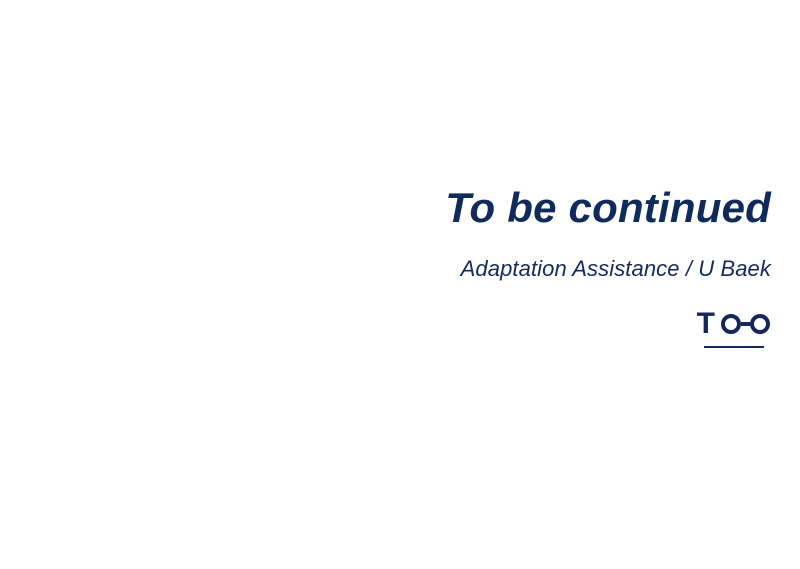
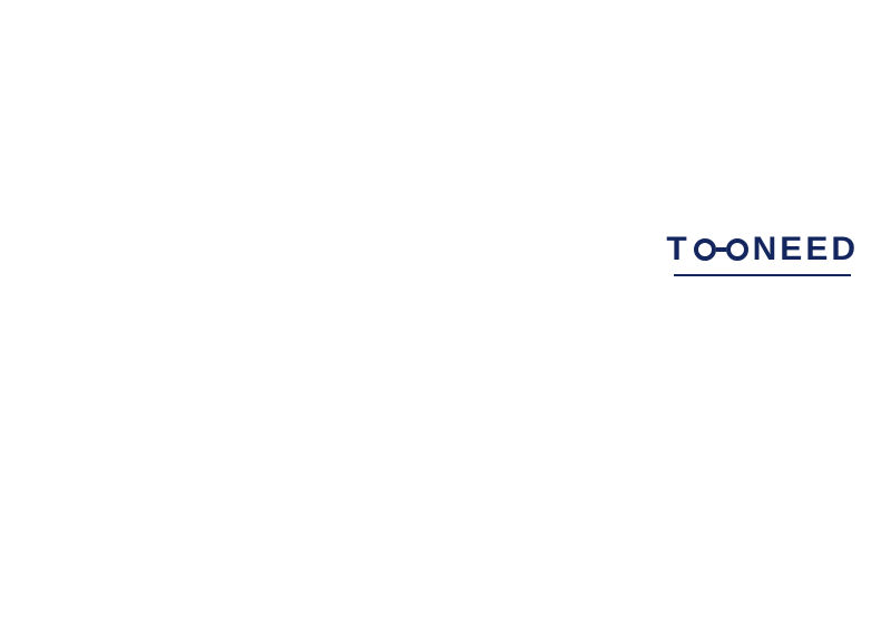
- To be continued
- Adaptation Assistance / U Baek
  T
+ NEED
